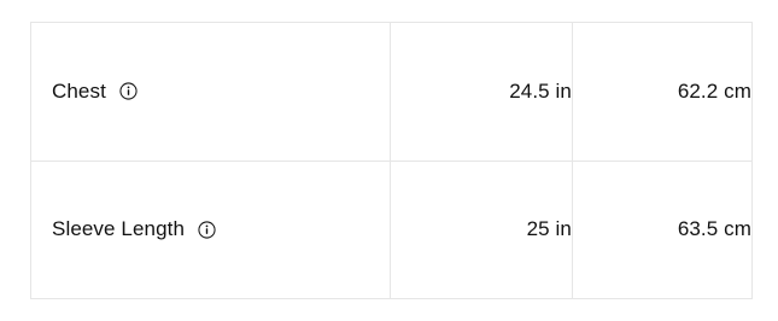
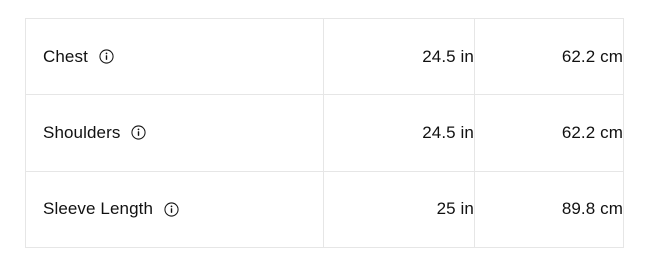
  Chest	24.5 in	62.2 cm
+ Shoulders	24.5 in	62.2 cm
- Sleeve Length	25 in	63.5 cm
+ Sleeve Length	25 in	89.8 cm
